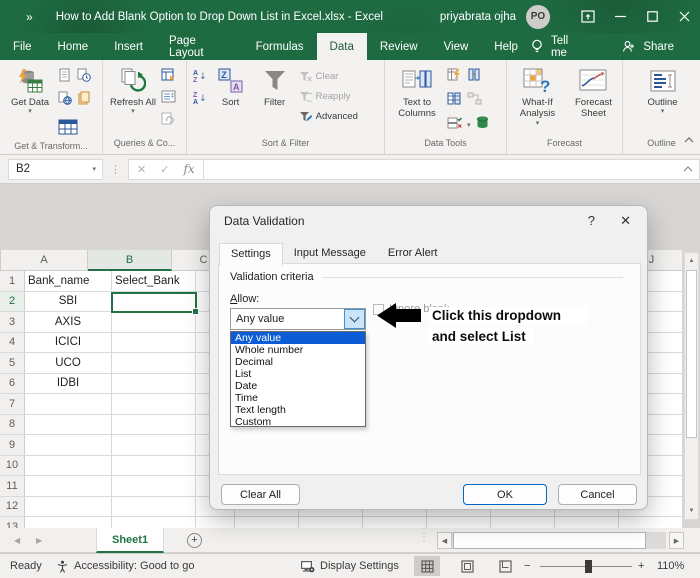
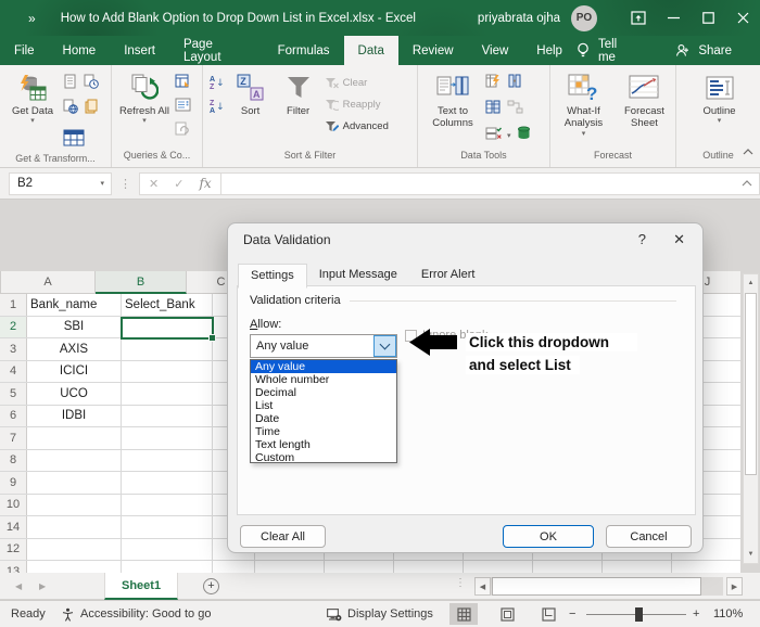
  »
  How to Add Blank Option to Drop Down List in Excel.xlsx - Excel
  priyabrata ojha
  PO
  File
  Home
  Insert
  Page Layout
  Formulas
  Data
  Review
  View
  Help
  Tell me
  Share
  Get Data
  Get & Transform...
  Refresh All
  Queries & Co...
  ↓
  ↓
  Z
  A
  Sort
  Filter
  Clear
  Reapply
  Advanced
  Sort & Filter
  Text to Columns
  Data Tools
  ?
  What-If Analysis
  Forecast Sheet
  Forecast
  Outline
  Outline
  B2
  ⋮
  ✕
  ✓
  fx
  A
  B
  C
  J
  1
  Bank_name
  Select_Ba
  2
  SBI
  3
  AXIS
  4
  ICICI
  5
  UCO
  6
  IDBI
  7
  8
  9
  10
- 11
+ 14
  12
  13
  ◀
  ▶
  Sheet1
  +
  ⋮
  Ready
  Accessibility: Good to go
  Display Settings
  −
  +
  110%
  Data Validation
  ?
  ✕
  Settings
  Input Message
  Error Alert
  Validation criteria
  Allow:
  Any value
  Any value
  Whole number
  Decimal
  List
  Date
  Time
  Text length
  Custom
  Click this dropdown
  and select List
  Clear All
  OK
  Cancel
